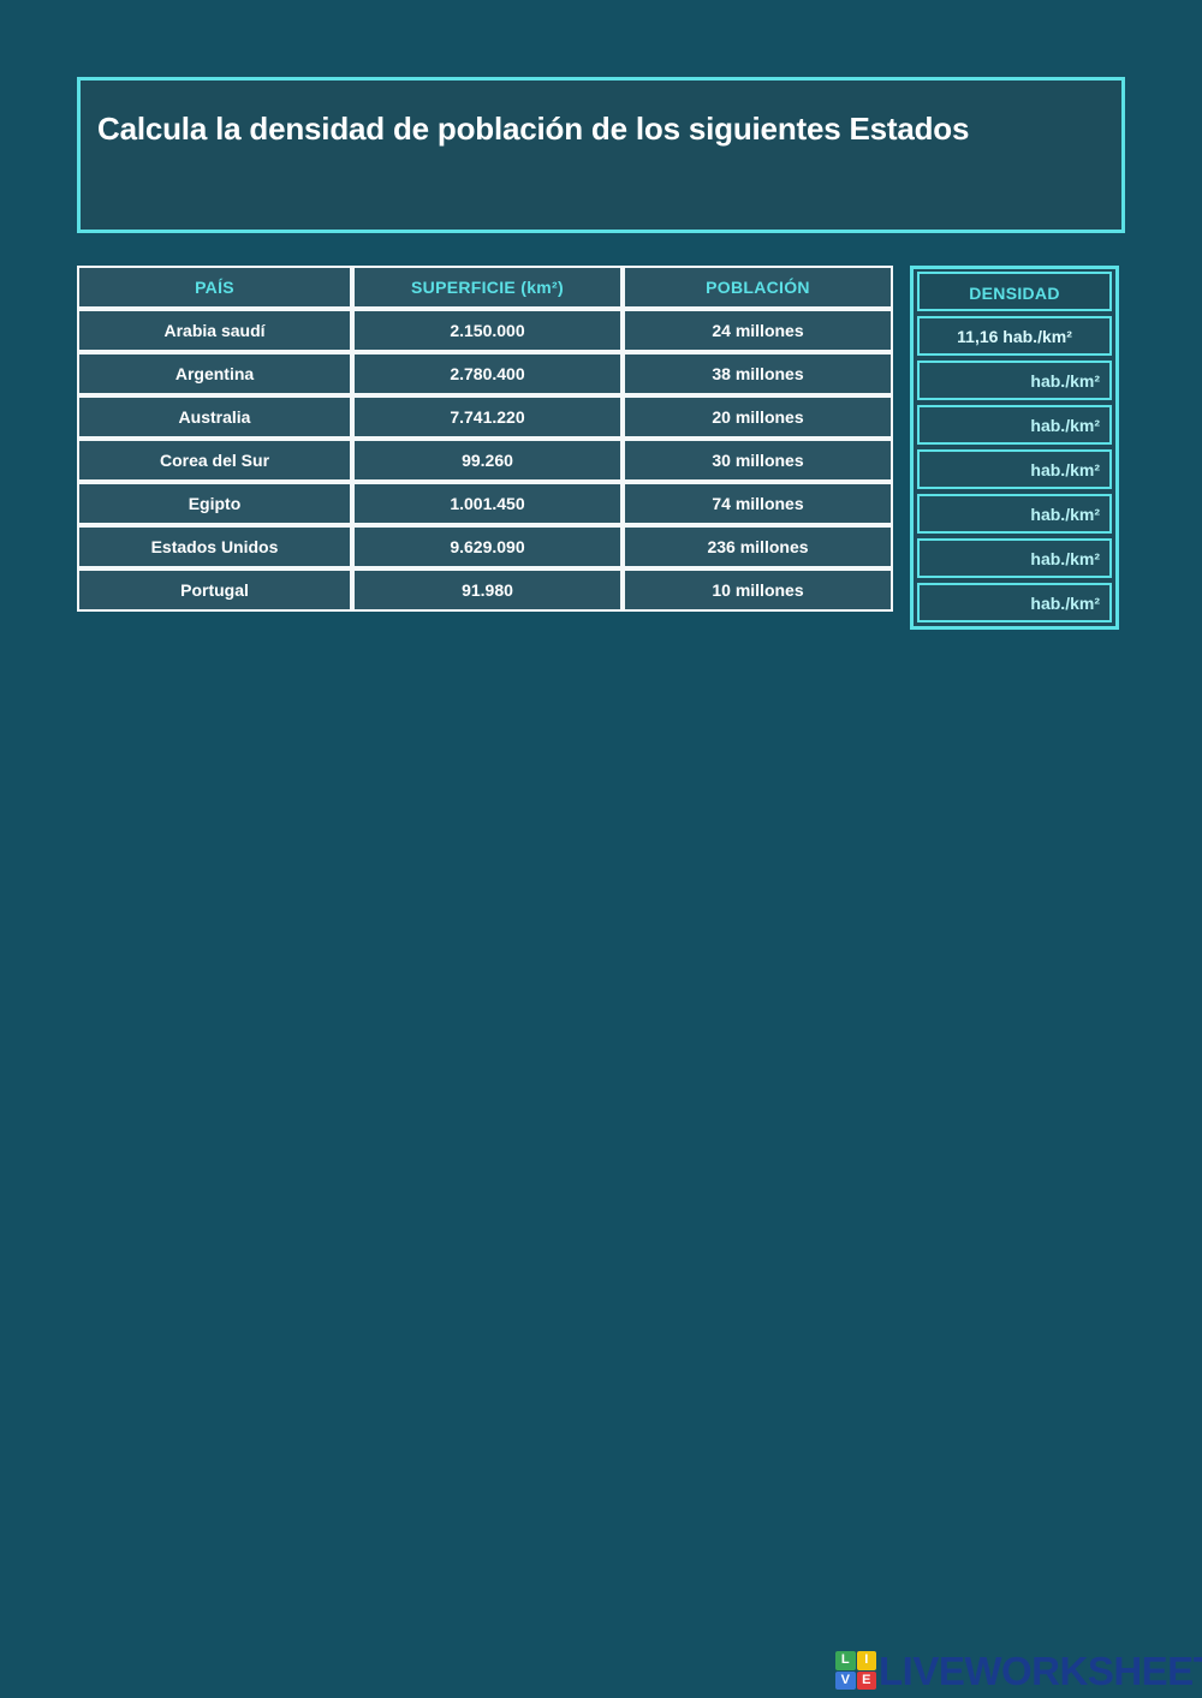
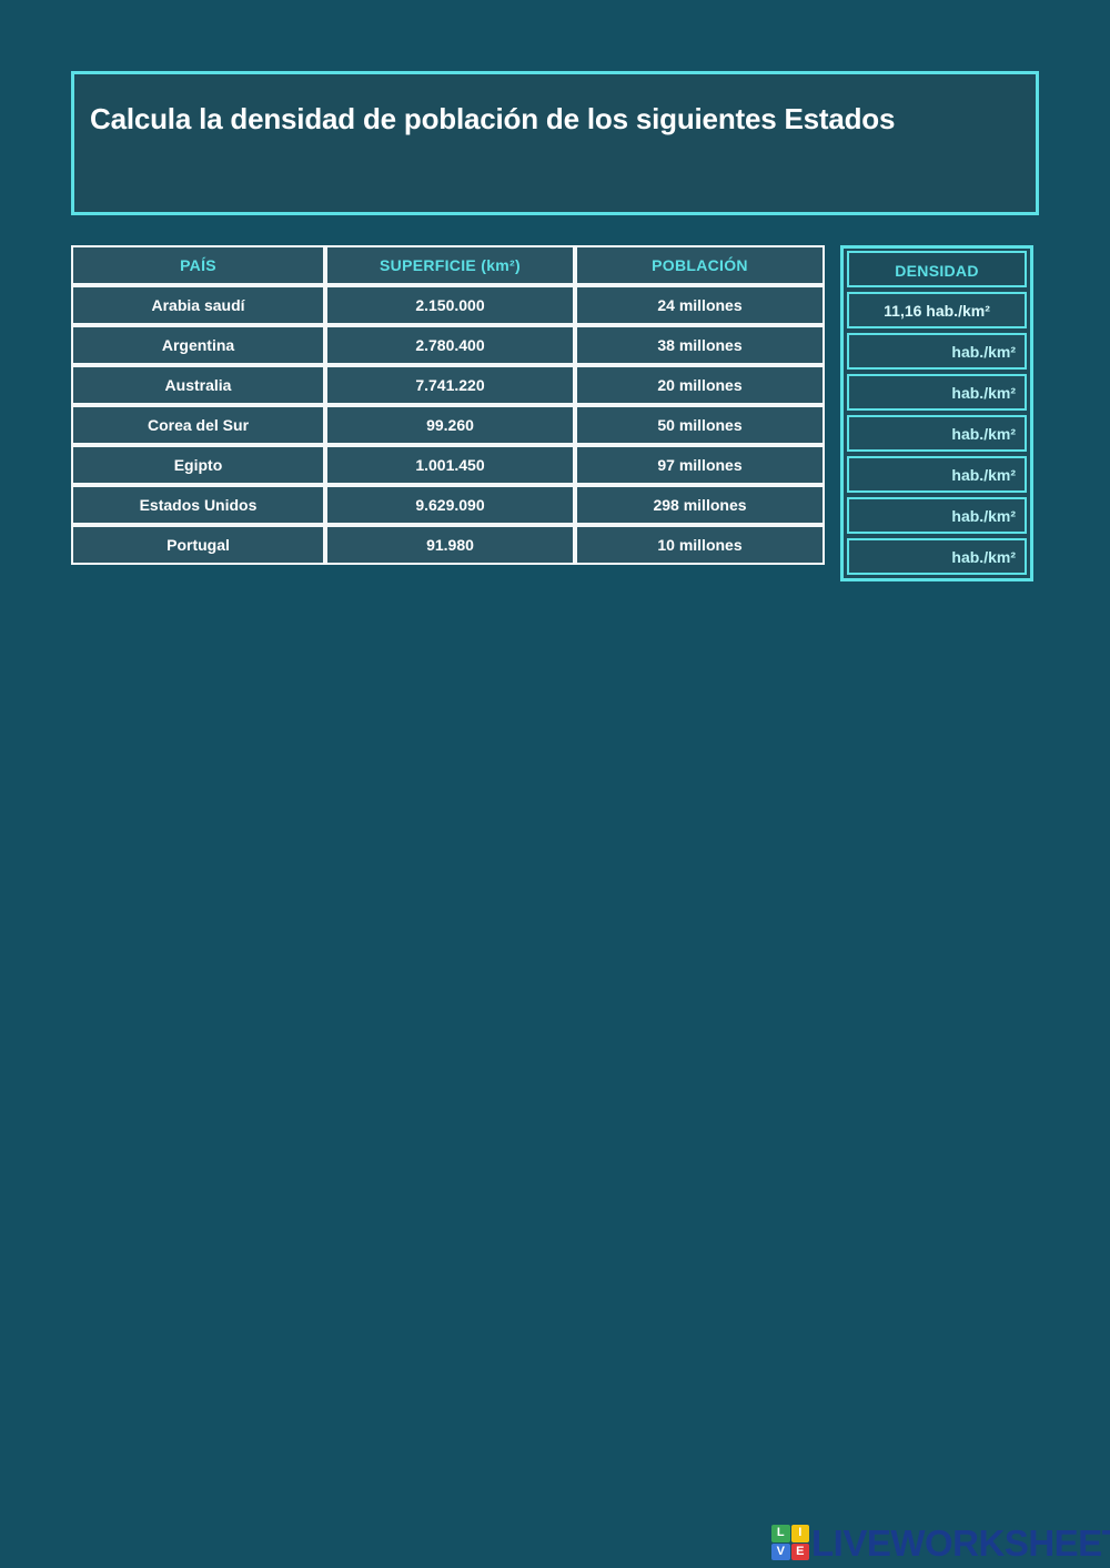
  Calcula la densidad de población de los siguientes Estados
  PAÍS	SUPERFICIE (km²)	POBLACIÓN
  Arabia saudí	2.150.000	24 millones
  Argentina	2.780.400	38 millones
  Australia	7.741.220	20 millones
- Corea del Sur	99.260	30 millones
+ Corea del Sur	99.260	50 millones
- Egipto	1.001.450	74 millones
+ Egipto	1.001.450	97 millones
- Estados Unidos	9.629.090	236 millones
+ Estados Unidos	9.629.090	298 millones
  Portugal	91.980	10 millones
  DENSIDAD
  11,16 hab./km²
  hab./km²
  hab./km²
  hab./km²
  hab./km²
  hab./km²
  hab./km²
  L
  I
  V
  E
  LIVEWORKSHEE
